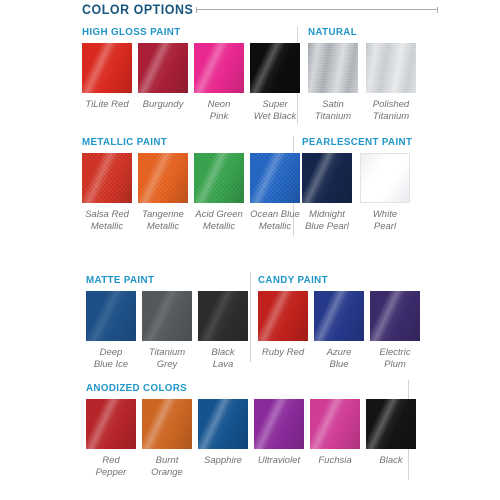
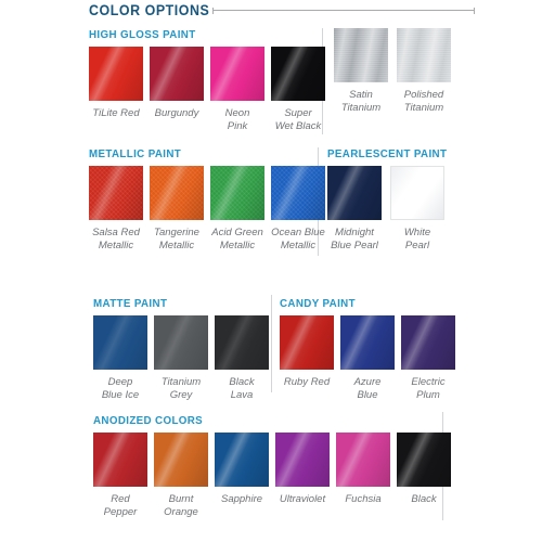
  COLOR OPTIONS
  HIGH GLOSS PAINT
  TiLite Red
  Burgundy
  Neon
  Pink
  Super
  Wet Black
- NATURAL
  Satin
  Titanium
  Polished
  Titanium
  METALLIC PAINT
  Salsa Red
  Metallic
  Tangerine
  Metallic
  Acid Green
  Metallic
  Ocean Blue
  Metallic
  PEARLESCENT PAINT
  Midnight
  Blue Pearl
  White
  Pearl
  MATTE PAINT
  Deep
  Blue Ice
  Titanium
  Grey
  Black
  Lava
  CANDY PAINT
  Ruby Red
  Azure
  Blue
  Electric
  Plum
  ANODIZED COLORS
  Red
  Pepper
  Burnt
  Orange
  Sapphire
  Ultraviolet
  Fuchsia
  Black
